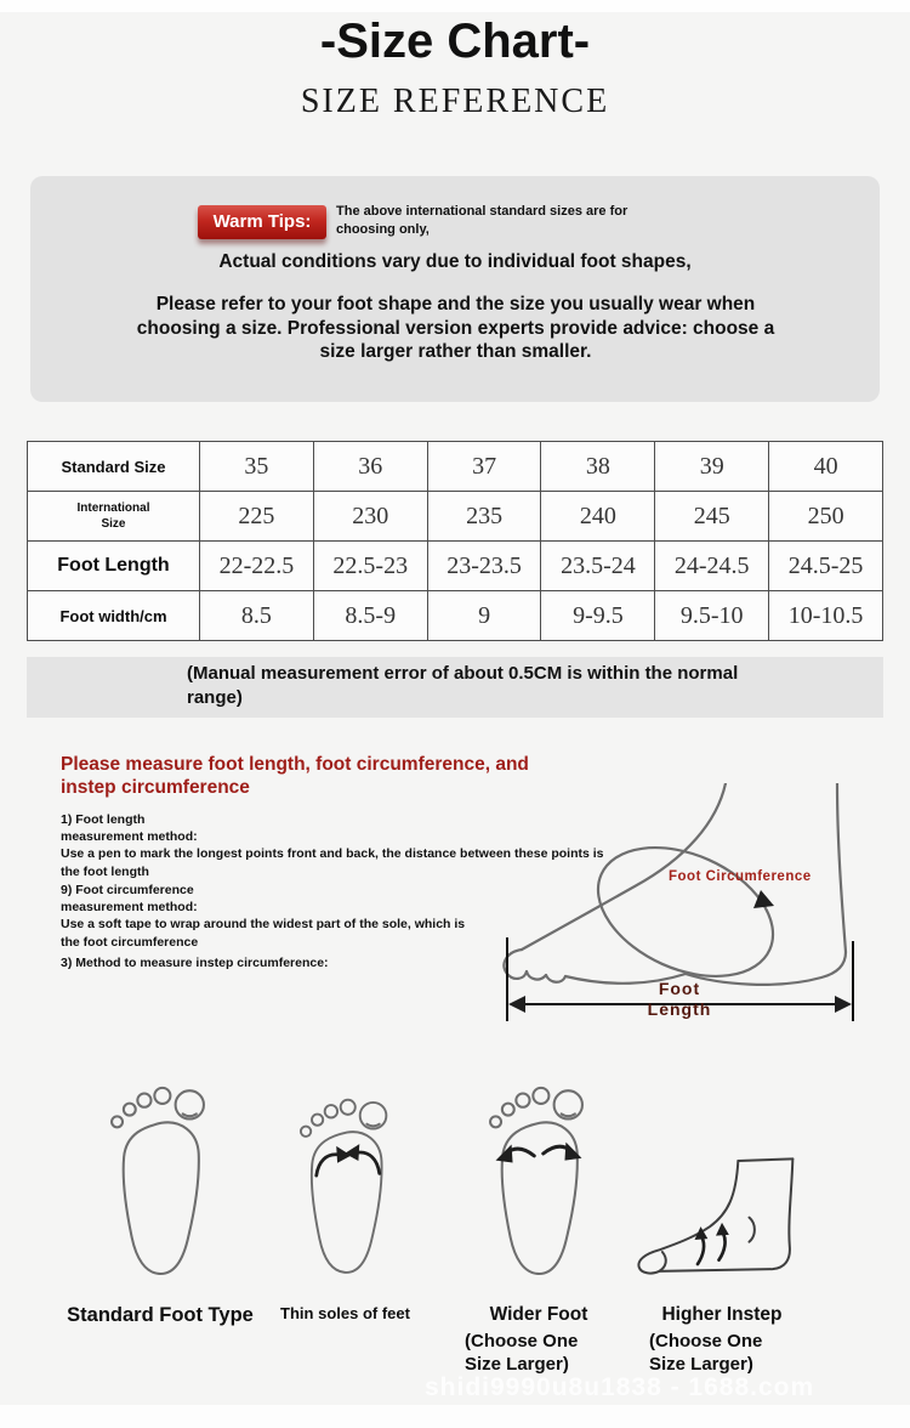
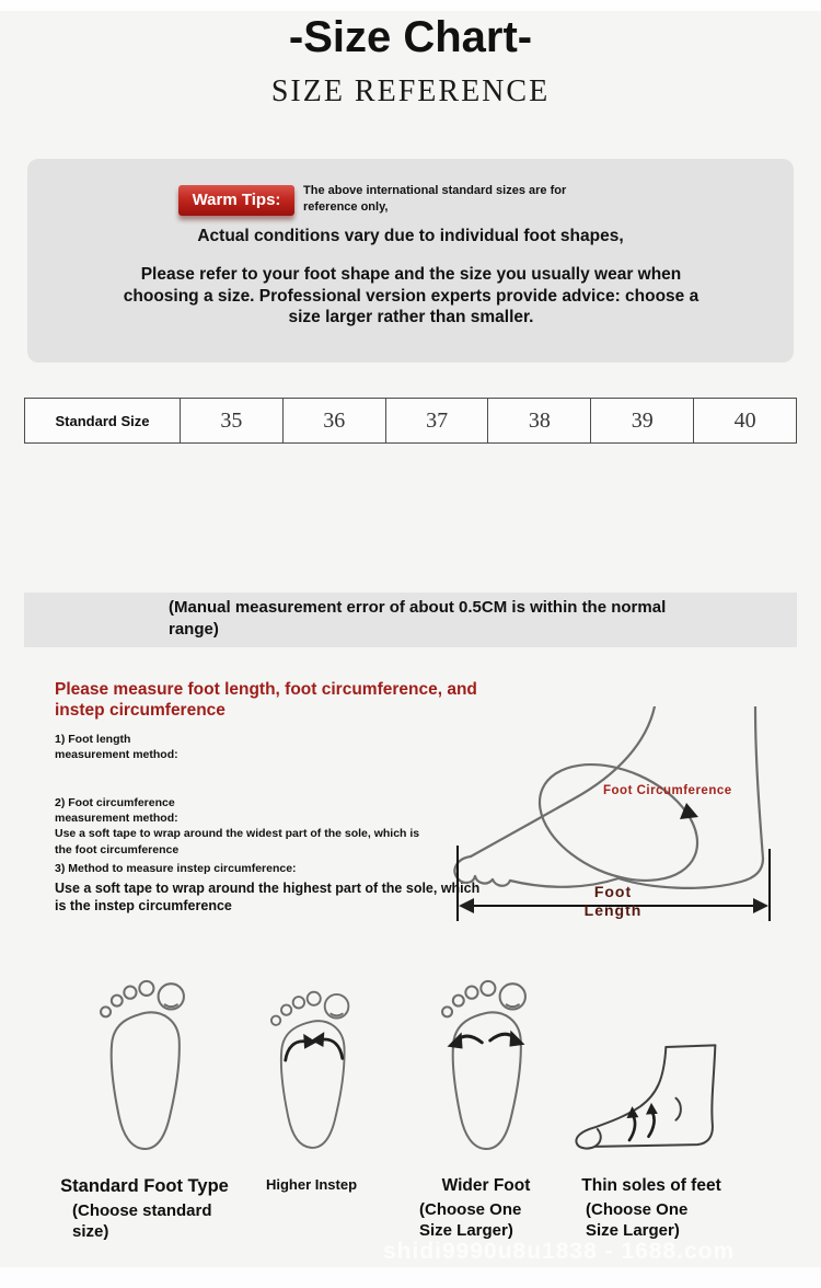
  -Size Chart-
  SIZE REFERENCE
  Warm Tips:
- The above international standard sizes are for choosing only,
+ The above international standard sizes are for reference only,
  Actual conditions vary due to individual foot shapes,
  Please refer to your foot shape and the size you usually wear when choosing a size. Professional version experts provide advice: choose a size larger rather than smaller.
  Standard Size	35	36	37	38	39	40
- International Size	225	230	235	240	245	250
- Foot Length	22-22.5	22.5-23	23-23.5	23.5-24	24-24.5	24.5-25
- Foot width/cm	8.5	8.5-9	9	9-9.5	9.5-10	10-10.5
  (Manual measurement error of about 0.5CM is within the normal range)
  Please measure foot length, foot circumference, and instep circumference
  1) Foot length
  measurement method:
- Use a pen to mark the longest points front and back, the distance between these points is the foot length
- 9) Foot circumference
+ 2) Foot circumference
  measurement method:
  Use a soft tape to wrap around the widest part of the sole, which is the foot circumference
  3) Method to measure instep circumference:
+ Use a soft tape to wrap around the highest part of the sole, which is the instep circumference
  Foot Circumference
  Foot Length
  Standard Foot Type
+ (Choose standard size)
- Thin soles of feet
+ Higher Instep
  Wider Foot
  (Choose One Size Larger)
- Higher Instep
+ Thin soles of feet
  (Choose One Size Larger)
